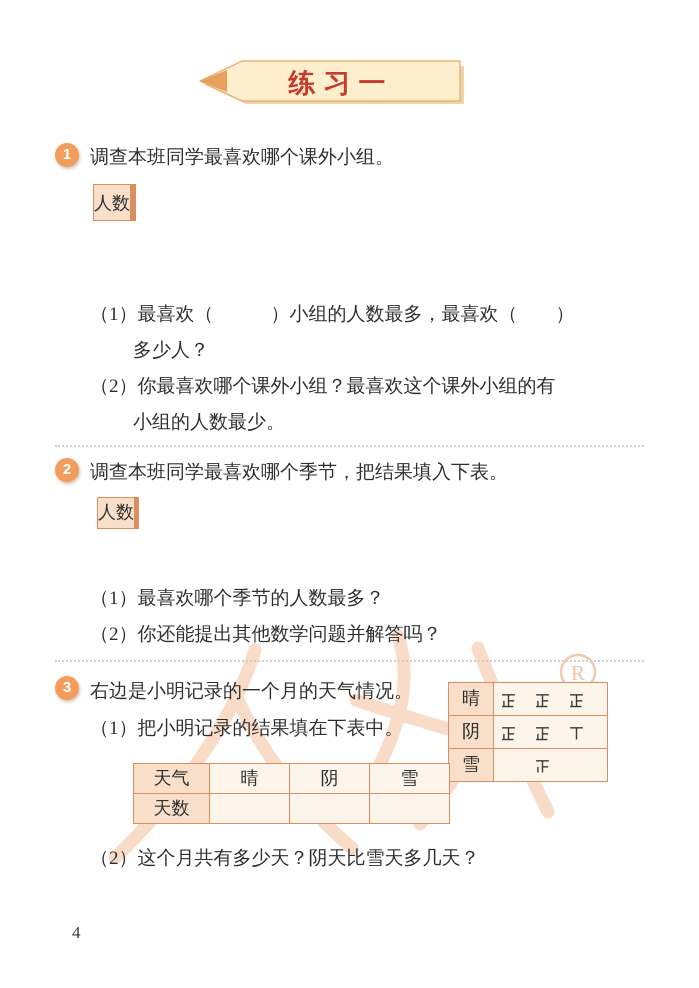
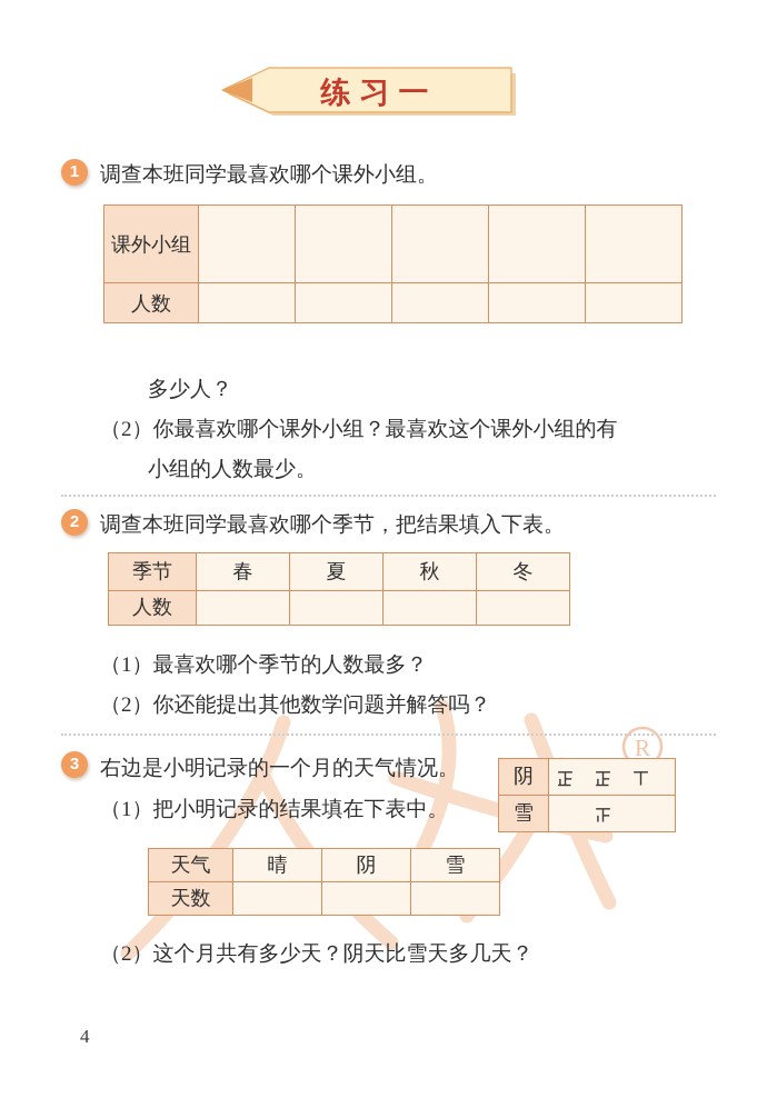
  R
  练习一
  1
  调查本班同学最喜欢哪个课外小组。
+ 课外小组
  人数
- （1）最喜欢（ ）小组的人数最多，最喜欢（ ）
  多少人？
  （2）你最喜欢哪个课外小组？最喜欢这个课外小组的有
  小组的人数最少。
  2
  调查本班同学最喜欢哪个季节，把结果填入下表。
+ 季节	春	夏	秋	冬
  人数
  （1）最喜欢哪个季节的人数最多？
  （2）你还能提出其他数学问题并解答吗？
  3
  右边是小明记录的一个月的天气情况。
  （1）把小明记录的结果填在下表中。
- 晴
  阴
  雪
  天气	晴	阴	雪
  天数
  （2）这个月共有多少天？阴天比雪天多几天？
  4
